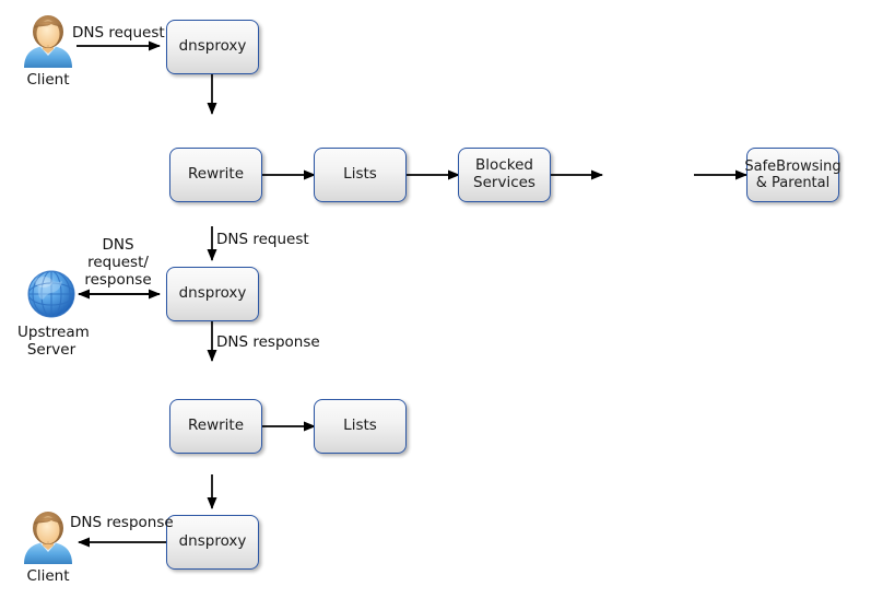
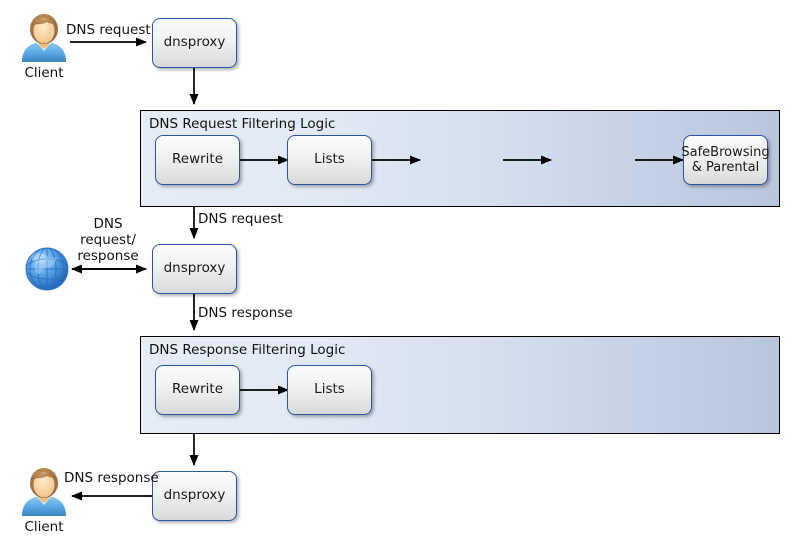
+ DNS Request Filtering Logic
+ DNS Response Filtering Logic
  Rewrite
  Lists
- Blocked
- Services
  SafeBrowsing
  & Parental
  Rewrite
  Lists
  dnsproxy
  dnsproxy
  dnsproxy
  DNS request
  DNS request
  DNS
  request/
  response
  DNS response
  DNS response
  Client
  Client
- Upstream
- Server
